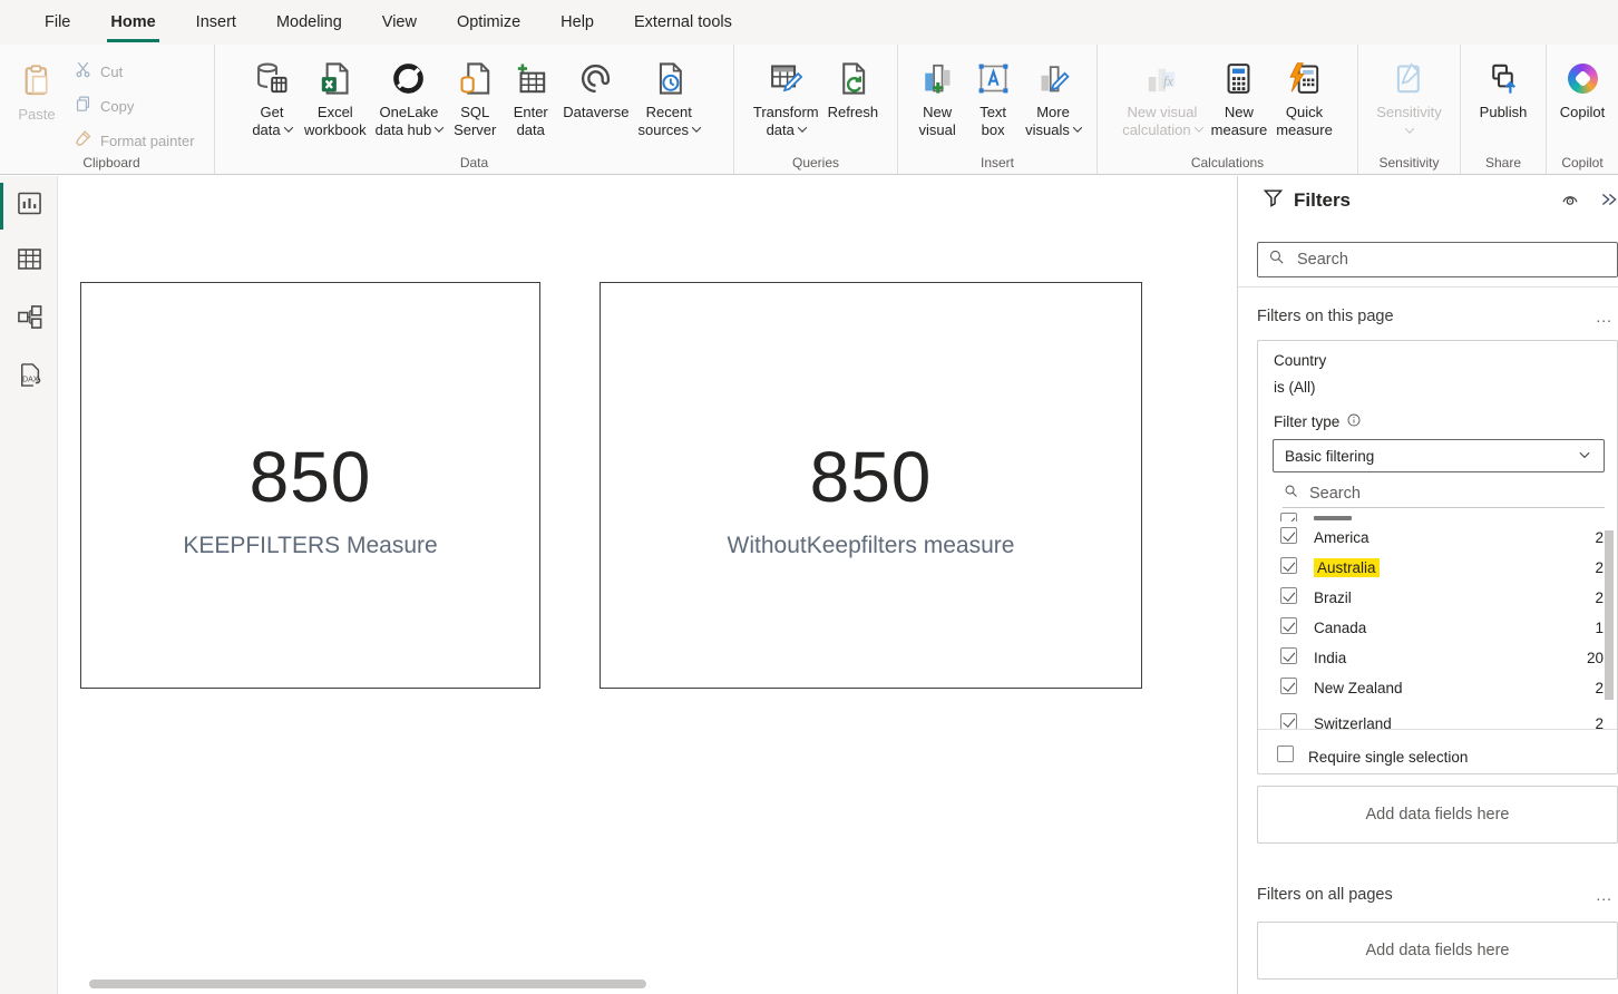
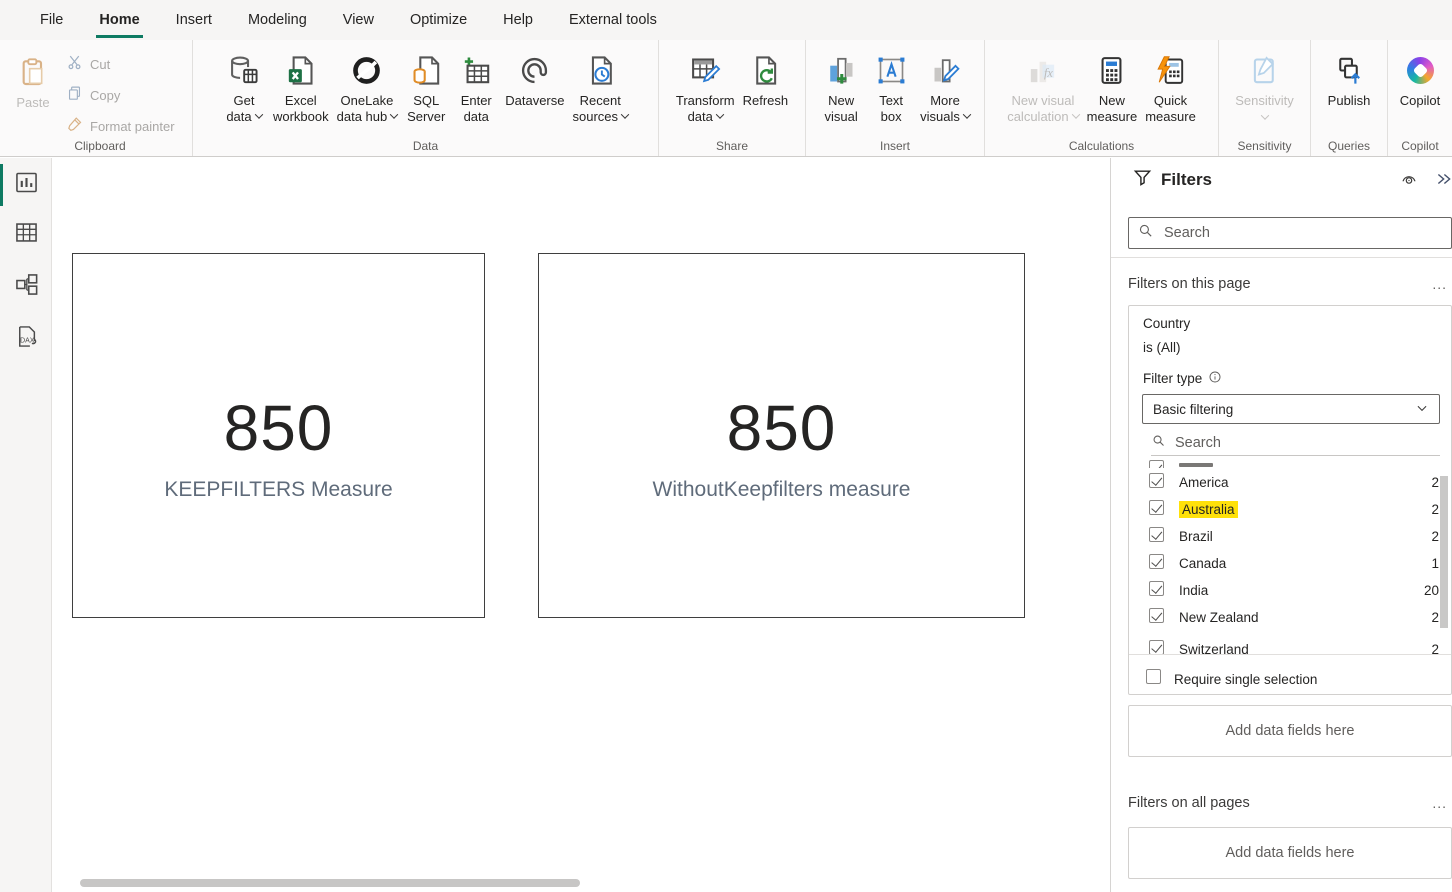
  File
  Home
  Insert
  Modeling
  View
  Optimize
  Help
  External tools
  Paste
  Cut
  Copy
  Format painter
  Clipboard
  Get
  data
  Excel
  workbook
  OneLake
  data hub
  SQL
  Server
  Enter
  data
  Dataverse
  Recent
  sources
  Data
  Transform
  data
  Refresh
- Queries
+ Share
  New
  visual
  Text
  box
  More
  visuals
  Insert
  fx
  New visual
  calculation
  New
  measure
  Quick
  measure
  Calculations
  Sensitivity
  Sensitivity
  Publish
- Share
+ Queries
  Copilot
  Copilot
  850
  KEEPFILTERS Measure
  850
  WithoutKeepfilters measure
  Filters
  Search
  Filters on this page
  ...
  Country
  is (All)
  Filter type
  Basic filtering
  Search
  America
  2
  Australia
  2
  Brazil
  2
  Canada
  1
  India
  20
  New Zealand
  2
  Switzerland
  2
  Require single selection
  Add data fields here
  Filters on all pages
  ...
  Add data fields here
